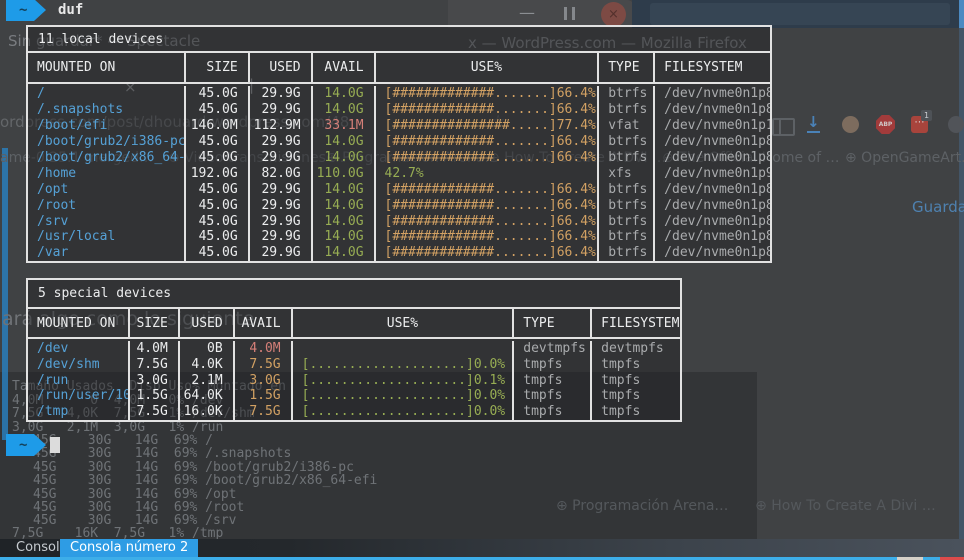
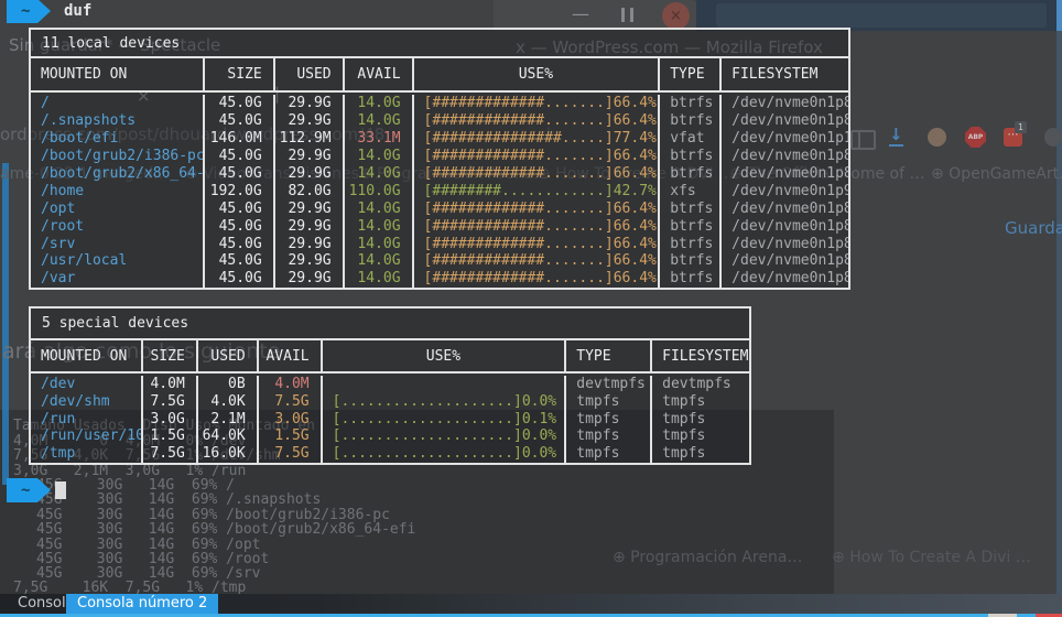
  —
  ×
  ↓
  ⋯
  1
  ☆
  Sin guardar* — Spectacle
  x — WordPress.com — Mozilla Firefox
  ordpress.com/post/dhouard.wordpress.com/48
  ×
  |
  ame-0.25.1 merged…
  ⊕ Video transmisiones …
  ⊕ Programación Arena…
  ⊕ How To Create A DVI …
  ⊕ The Official Home of …
  ⊕ OpenGameArt.
  Guarda
  ará algo como lo siguiente
  ⊕ Programación Arena… ⊕ How To Create A Divi …
  Tamaño Usados Disp Uso% Montado en
  4,0M 0 4,0M 0% /dev
  7,5G 4,0K 7,5G 1% /dev/shm
  3,0G 2,1M 3,0G 1% /run
  5 30G 14G 69% /
  45G 30G 14G 69% /.snapshots
  45G 30G 14G 69% /boot/grub2/i386-pc
  45G 30G 14G 69% /boot/grub2/x86_64-efi
  45G 30G 14G 69% /opt
  45G 30G 14G 69% /root
  45G 30G 14G 69% /srv
  7,5G 16K 7,5G 1% /tmp
  ~
  duf
  11 local devices
  MOUNTED ON
  SIZE
  USED
  AVAIL
  USE%
  TYPE
  FILESYSTEM
  /
  45.0G
  29.9G
  14.0G
  [#############.......]
  66.4%
  btrfs
  /dev/nvme0n1p8
  /.snapshots
  45.0G
  29.9G
  14.0G
  [#############.......]
  66.4%
  btrfs
  /dev/nvme0n1p8
  /boot/efi
  146.0M
  112.9M
  33.1M
  [###############.....]
  77.4%
  vfat
  /dev/nvme0n1p1
  /boot/grub2/i386-pc
  45.0G
  29.9G
  14.0G
  [#############.......]
  66.4%
  btrfs
  /dev/nvme0n1p8
  /boot/grub2/x86_64-
  45.0G
  29.9G
  14.0G
  [#############.......]
  66.4%
  btrfs
  /dev/nvme0n1p8
  /home
  192.0G
  82.0G
  110.0G
+ [########............]
  42.7%
  xfs
  /dev/nvme0n1p9
  /opt
  45.0G
  29.9G
  14.0G
  [#############.......]
  66.4%
  btrfs
  /dev/nvme0n1p8
  /root
  45.0G
  29.9G
  14.0G
  [#############.......]
  66.4%
  btrfs
  /dev/nvme0n1p8
  /srv
  45.0G
  29.9G
  14.0G
  [#############.......]
  66.4%
  btrfs
  /dev/nvme0n1p8
  /usr/local
  45.0G
  29.9G
  14.0G
  [#############.......]
  66.4%
  btrfs
  /dev/nvme0n1p8
  /var
  45.0G
  29.9G
  14.0G
  [#############.......]
  66.4%
  btrfs
  /dev/nvme0n1p8
  5 special devices
  MOUNTED ON
  SIZE
  USED
  AVAIL
  USE%
  TYPE
  FILESYSTEM
  /dev
  4.0M
  0B
  4.0M
  devtmpfs
  devtmpfs
  /dev/shm
  7.5G
  4.0K
  7.5G
  [....................]
  0.0%
  tmpfs
  tmpfs
  /run
  3.0G
  2.1M
  3.0G
  [....................]
  0.1%
  tmpfs
  tmpfs
  /run/user/10
  1.5G
  64.0K
  1.5G
  [....................]
  0.0%
  tmpfs
  tmpfs
  /tmp
  7.5G
  16.0K
  7.5G
  [....................]
  0.0%
  tmpfs
  tmpfs
  ~
  Consol
  Consola número 2
